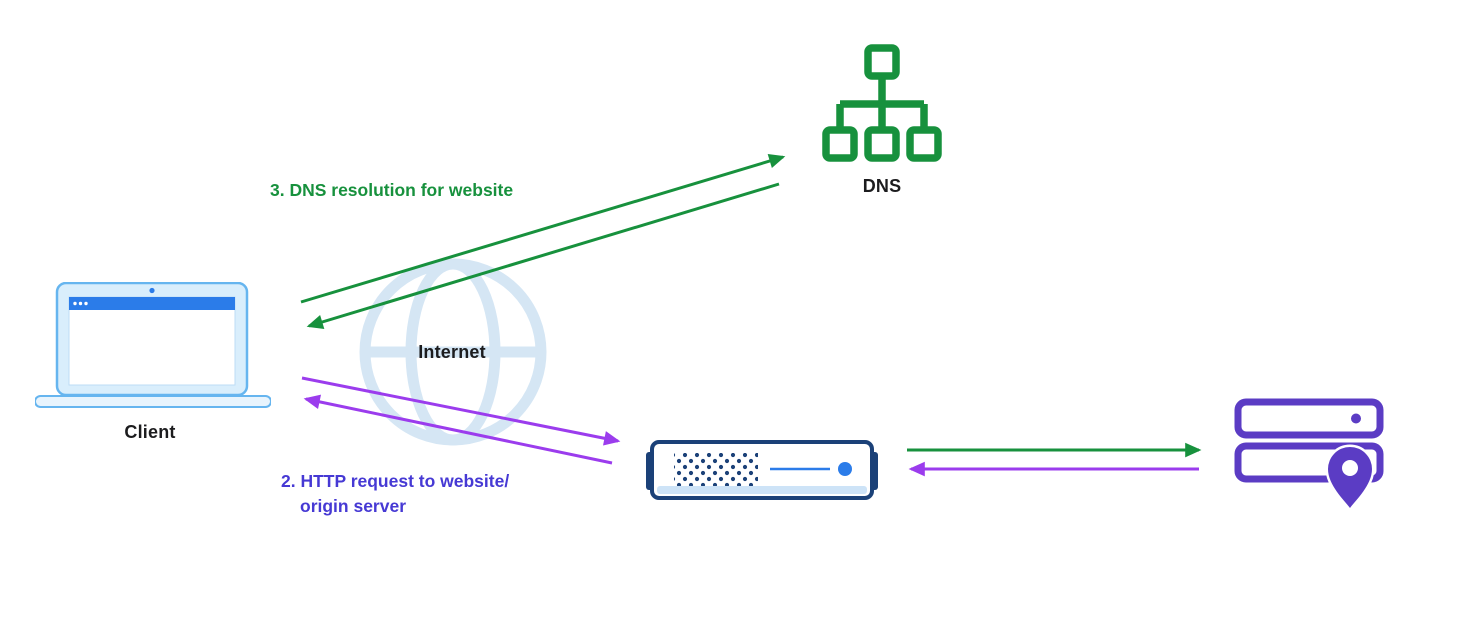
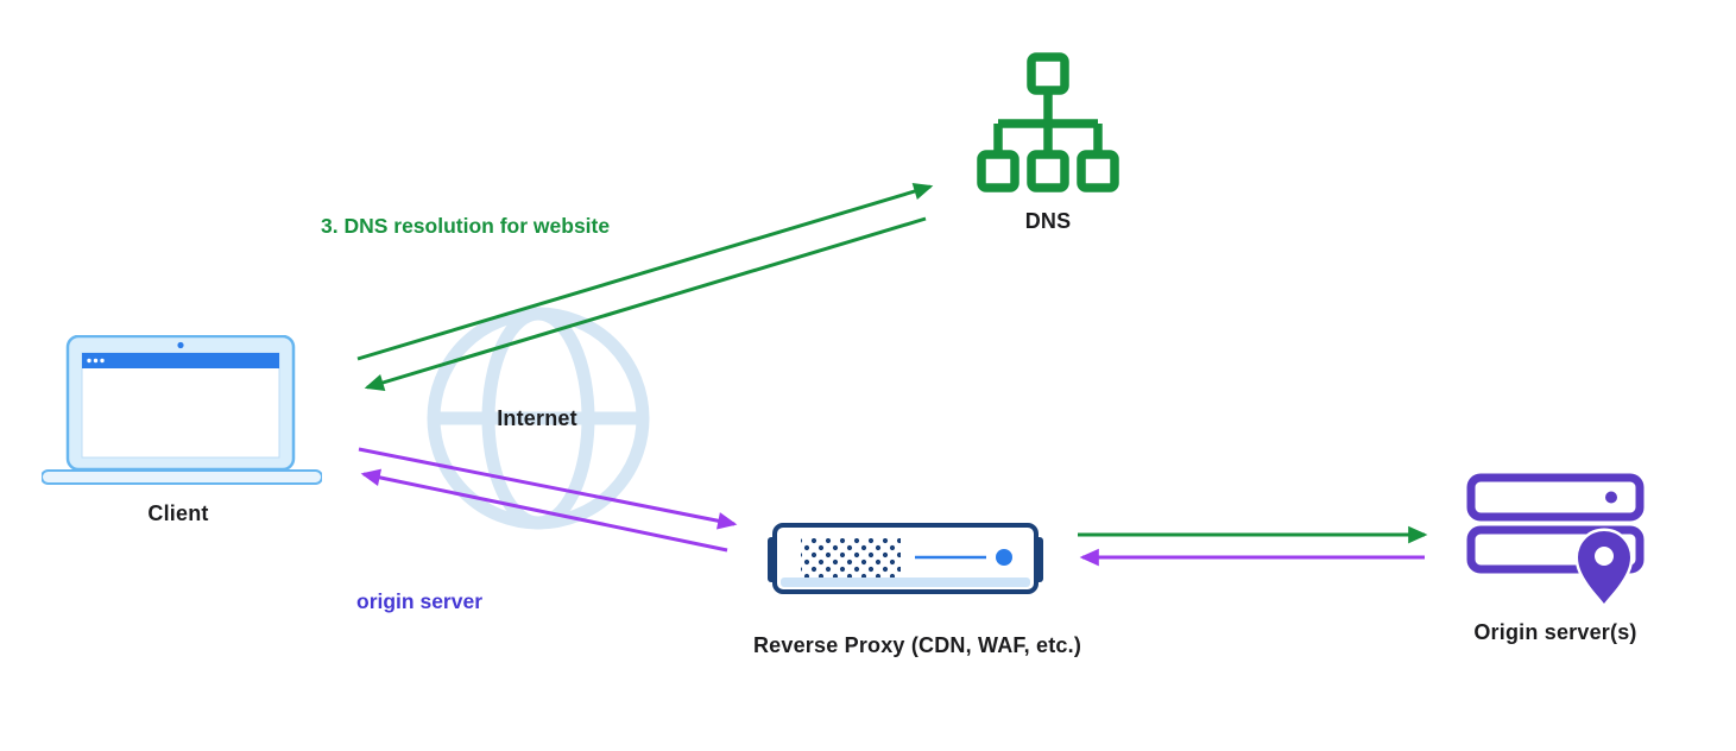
  DNS
  Client
  Internet
+ Reverse Proxy (CDN, WAF, etc.)
+ Origin server(s)
  3. DNS resolution for website
- 2. HTTP request to website/
  origin server
